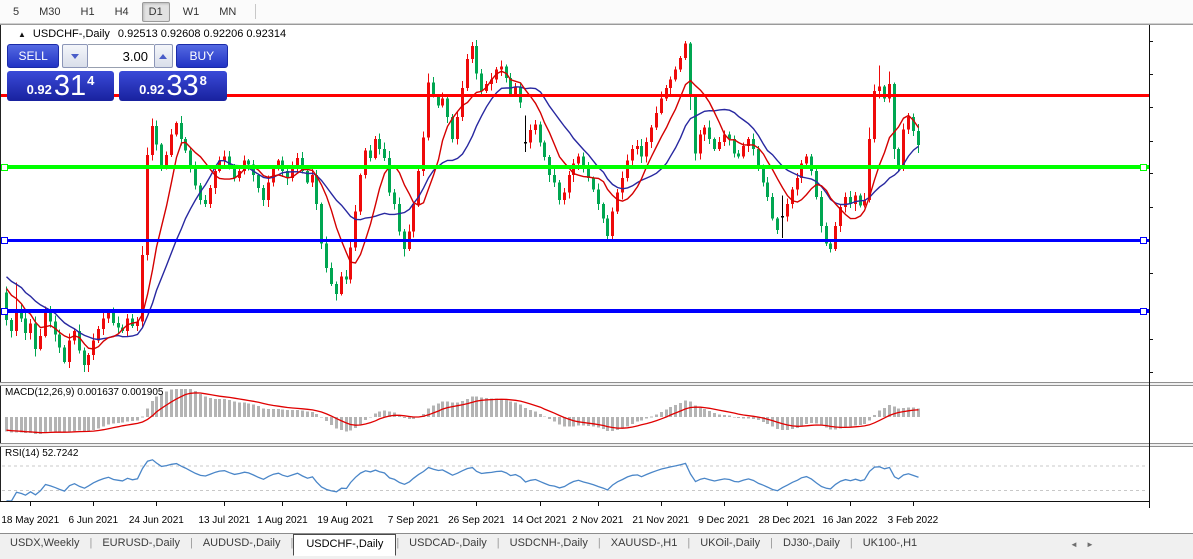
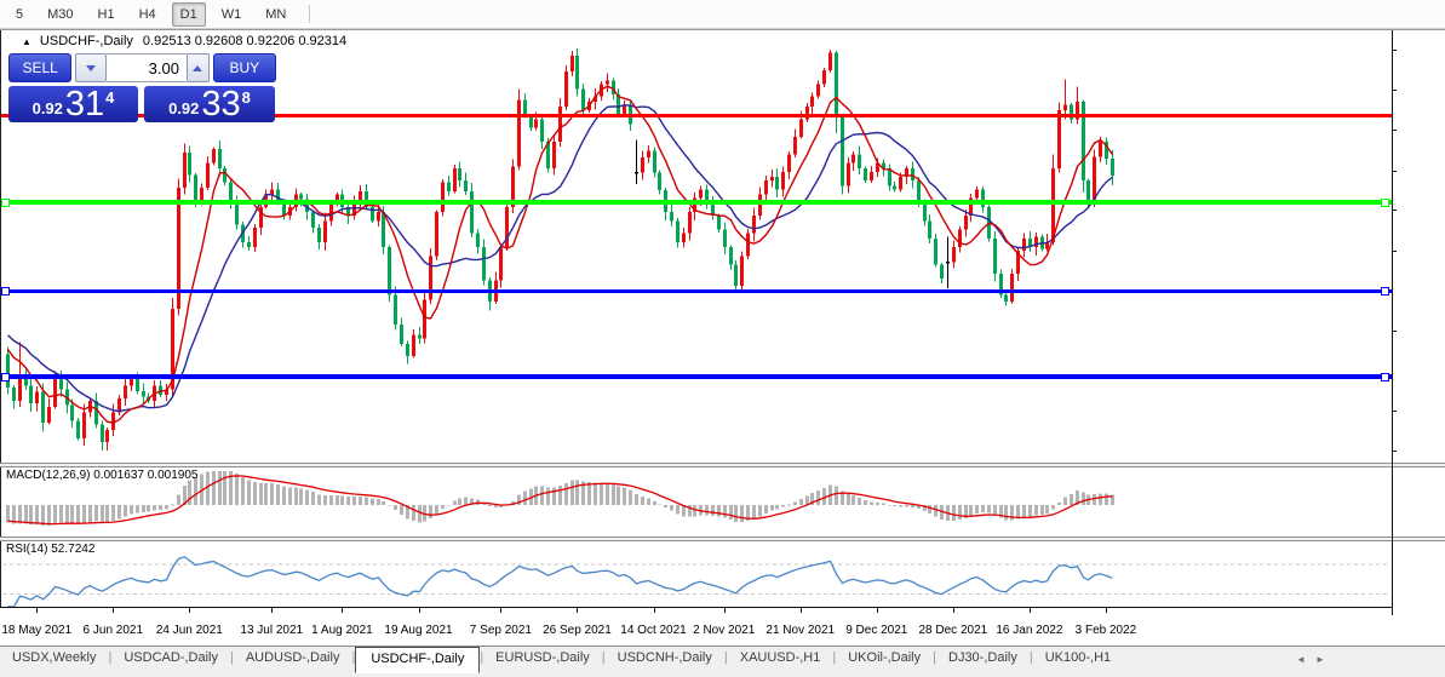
  5
  M30
  H1
  H4
  D1
  W1
  MN
  MACD(12,26,9) 0.001637 0.001905
  RSI(14) 52.7242
  18 May 2021
  6 Jun 2021
  24 Jun 2021
  13 Jul 2021
  1 Aug 2021
  19 Aug 2021
  7 Sep 2021
  26 Sep 2021
  14 Oct 2021
  2 Nov 2021
  21 Nov 2021
  9 Dec 2021
  28 Dec 2021
  16 Jan 2022
  3 Feb 2022
  ▲
  USDCHF-,Daily
  0.92513 0.92608 0.92206 0.92314
  SELL
  3.00
  BUY
  0.92
  31
  4
  0.92
  33
  8
  USDX,Weekly
  |
- EURUSD-,Daily
+ USDCAD-,Daily
  |
  AUDUSD-,Daily
  |
  USDCHF-,Daily
  |
- USDCAD-,Daily
+ EURUSD-,Daily
  |
  USDCNH-,Daily
  |
  XAUUSD-,H1
  |
  UKOil-,Daily
  |
  DJ30-,Daily
  |
  UK100-,H1
  ◄
  ►
